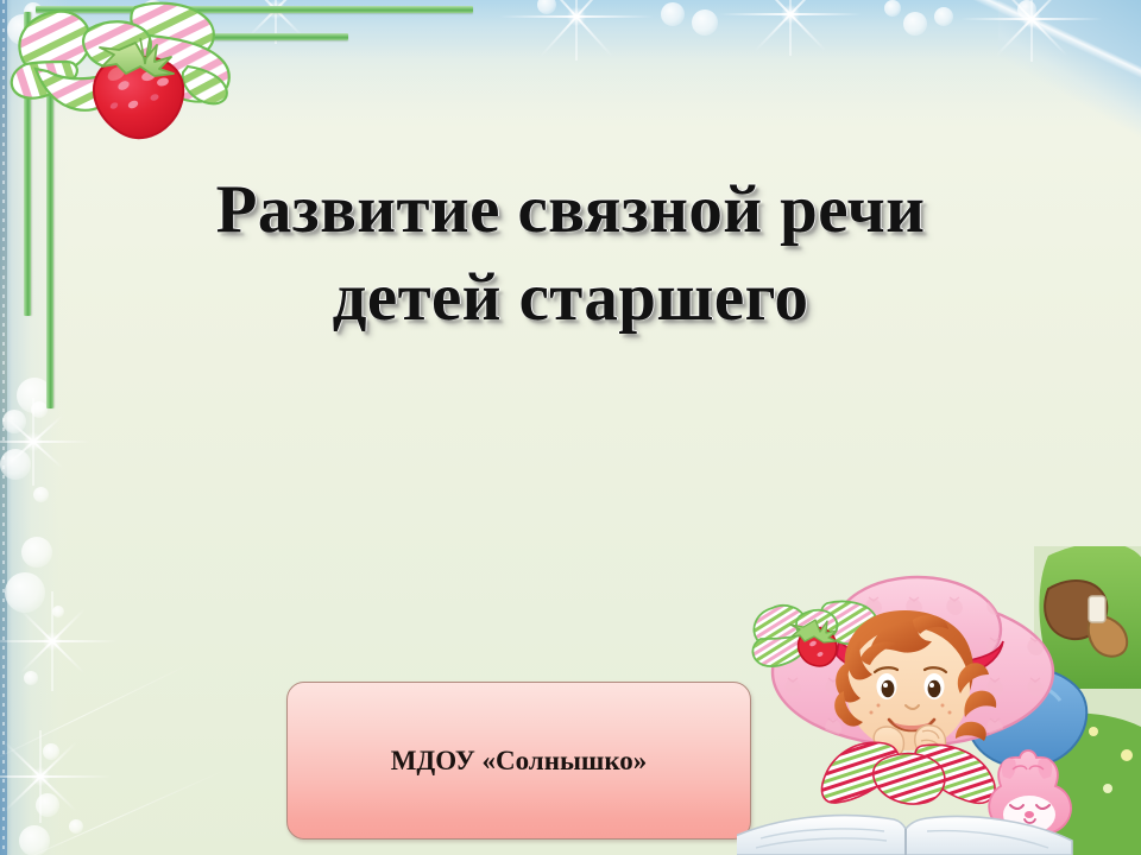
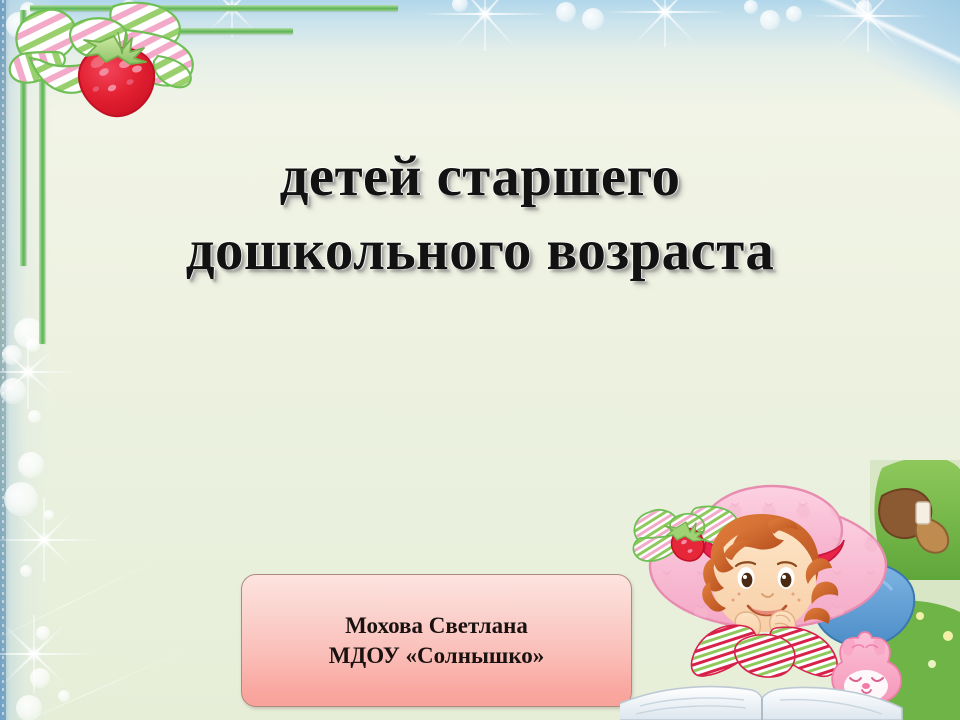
- Развитие связной речи
  детей старшего
+ дошкольного возраста
+ Мохова Светлана
  МДОУ «Солнышко»
